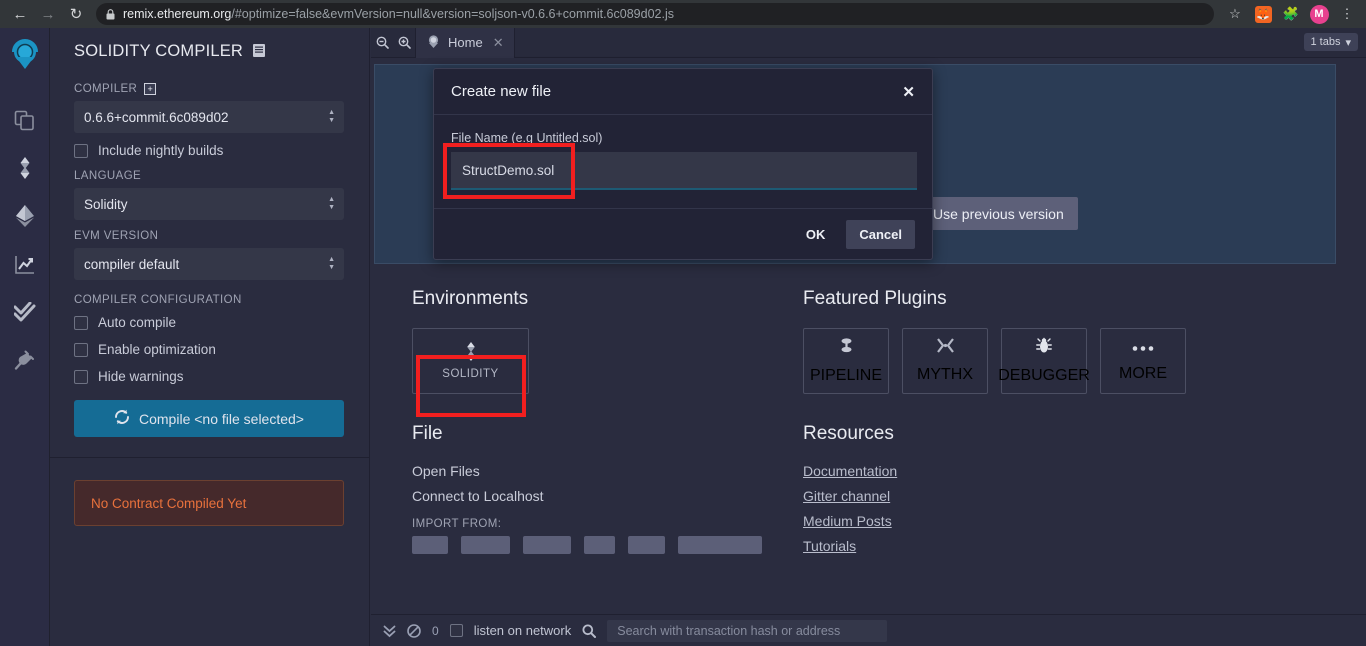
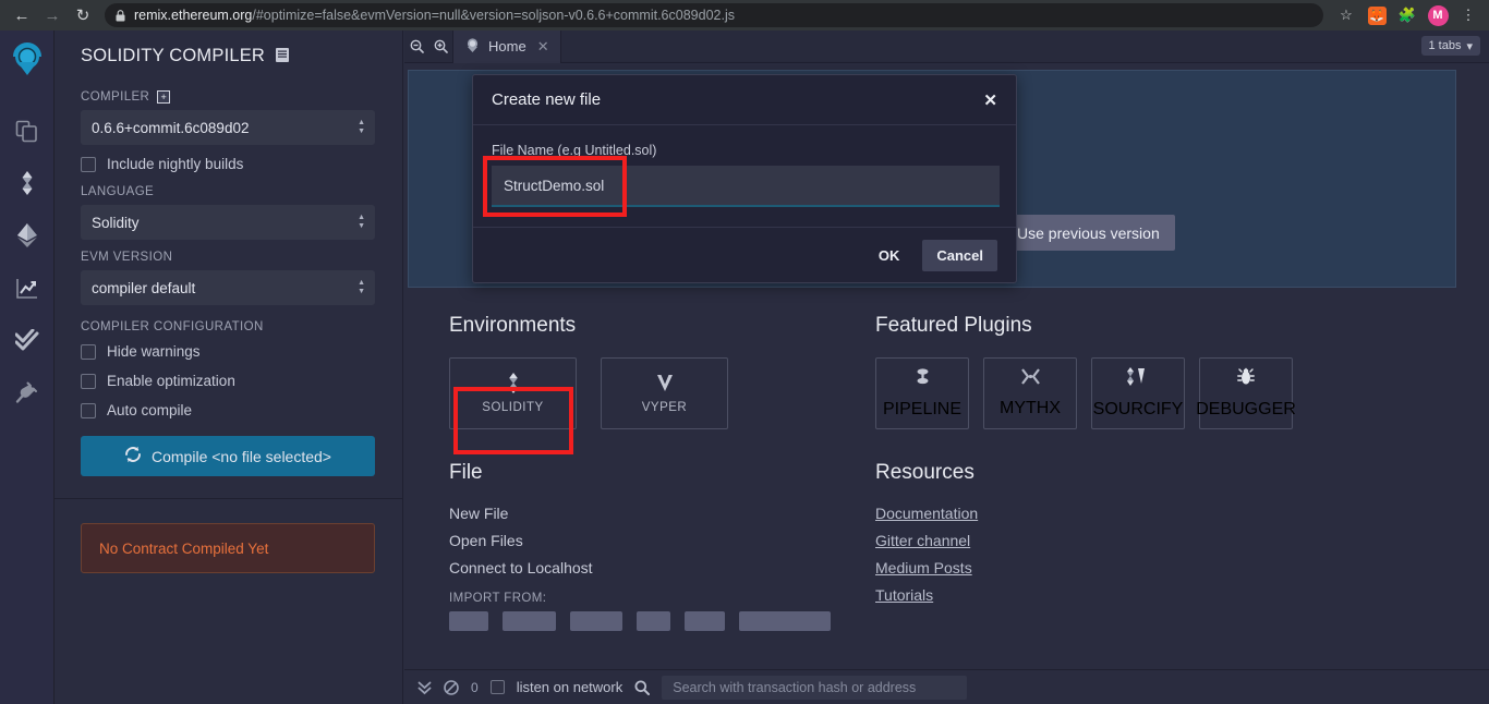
  ←
  →
  ↻
  remix.ethereum.org
  /#optimize=false&evmVersion=null&version=soljson-v0.6.6+commit.6c089d02.js
  ☆
  🦊
  🧩
  M
  ⋮
  SOLIDITY COMPILER
  COMPILER
  +
  0.6.6+commit.6c089d02
  Include nightly builds
  LANGUAGE
  Solidity
  EVM VERSION
  compiler default
  COMPILER CONFIGURATION
- Auto compile
+ Hide warnings
  Enable optimization
- Hide warnings
+ Auto compile
  Compile <no file selected>
  No Contract Compiled Yet
  Home
  ✕
  1 tabs
  ▾
  Use previous version
  Environments
  SOLIDITY
+ VYPER
  Featured Plugins
  PIPELINE
  MYTHX
+ SOURCIFY
  DEBUGGER
- MORE
  File
+ New File
  Open Files
  Connect to Localhost
  IMPORT FROM:
  Resources
  Documentation
  Gitter channel
  Medium Posts
  Tutorials
  0
  listen on network
  Search with transaction hash or address
  Create new file
  ✕
  File Name (e.g Untitled.sol)
  StructDemo.sol
  OK
  Cancel
